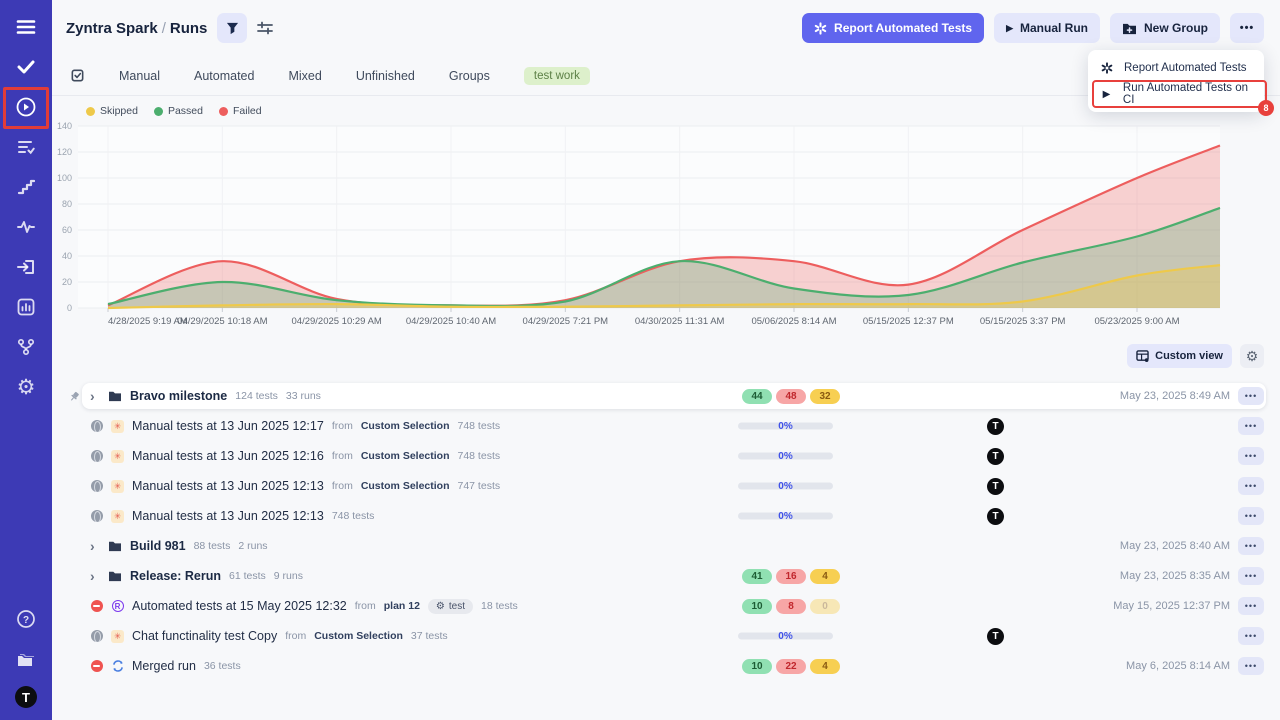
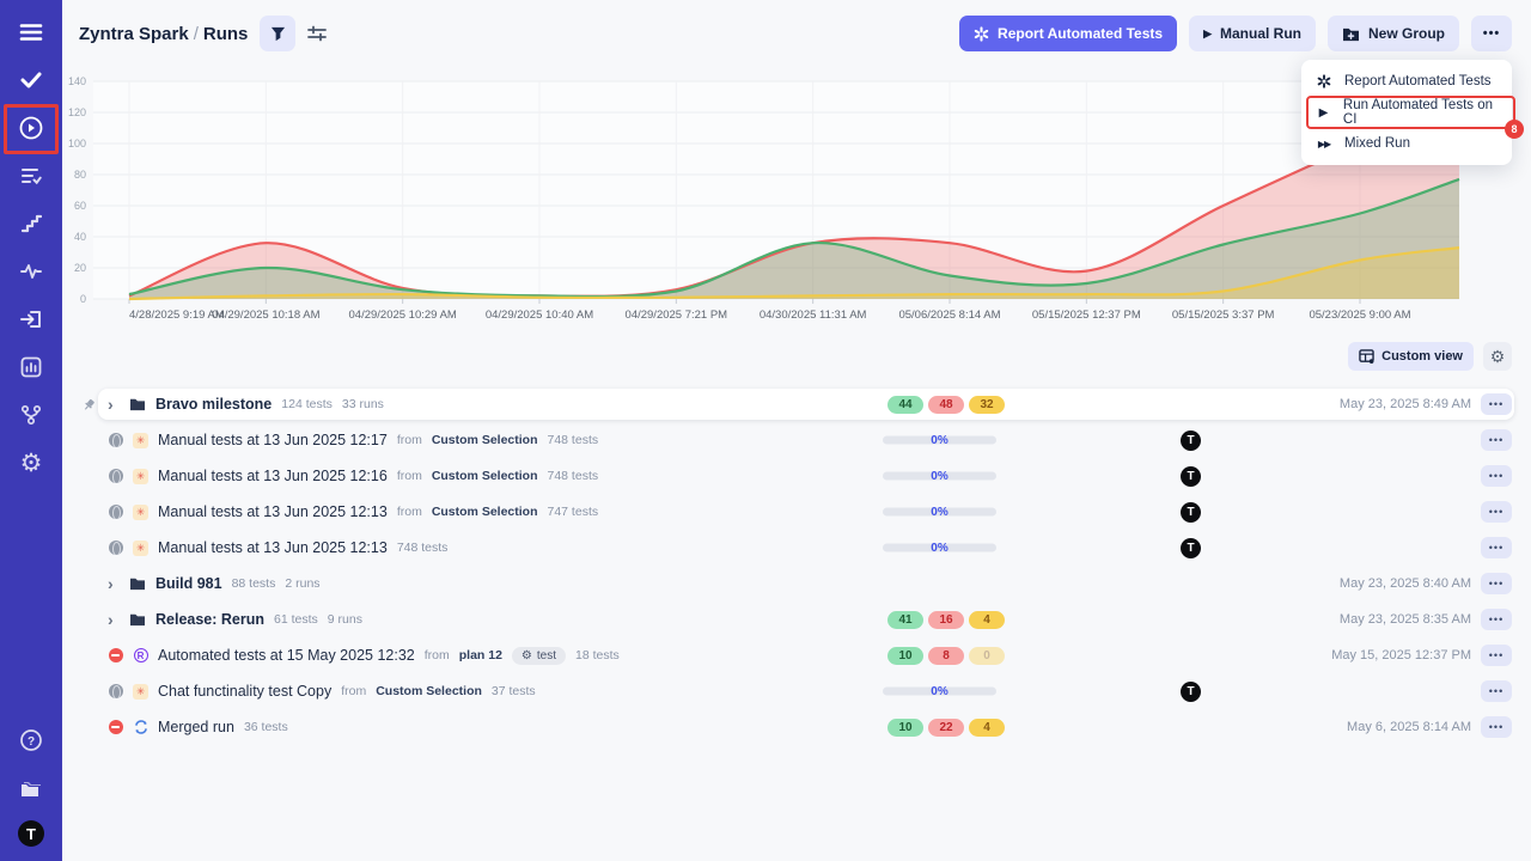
  ⚙
  ?
  T
  Zyntra Spark / Runs
  Report Automated Tests
  ▶
  Manual Run
  New Group
  •••
- Manual
- Automated
- Mixed
- Unfinished
- Groups
- test work
- Skipped
- Passed
- Failed
  0
  20
  40
  60
  80
  100
  120
  140
  4/28/2025 9:19 AM
  04/29/2025 10:18 AM
  04/29/2025 10:29 AM
  04/29/2025 10:40 AM
  04/29/2025 7:21 PM
  04/30/2025 11:31 AM
  05/06/2025 8:14 AM
  05/15/2025 12:37 PM
  05/15/2025 3:37 PM
  05/23/2025 9:00 AM
  Custom view
  ⚙
  ›
  Bravo milestone
  124 tests
  33 runs
  44
  48
  32
  May 23, 2025 8:49 AM
  •••
  ✳
  Manual tests at 13 Jun 2025 12:17
  from
  Custom Selection
  748 tests
  0%
  T
  •••
  ✳
  Manual tests at 13 Jun 2025 12:16
  from
  Custom Selection
  748 tests
  0%
  T
  •••
  ✳
  Manual tests at 13 Jun 2025 12:13
  from
  Custom Selection
  747 tests
  0%
  T
  •••
  ✳
  Manual tests at 13 Jun 2025 12:13
  748 tests
  0%
  T
  •••
  ›
  Build 981
  88 tests
  2 runs
  May 23, 2025 8:40 AM
  •••
  ›
  Release: Rerun
  61 tests
  9 runs
  41
  16
  4
  May 23, 2025 8:35 AM
  •••
  R
  Automated tests at 15 May 2025 12:32
  from
  plan 12
  ⚙
  test
  18 tests
  10
  8
  0
  May 15, 2025 12:37 PM
  •••
  ✳
  Chat functinality test Copy
  from
  Custom Selection
  37 tests
  0%
  T
  •••
  Merged run
  36 tests
  10
  22
  4
  May 6, 2025 8:14 AM
  •••
  Report Automated Tests
  ▶
  Run Automated Tests on CI
  8
+ ▶▶
+ Mixed Run
